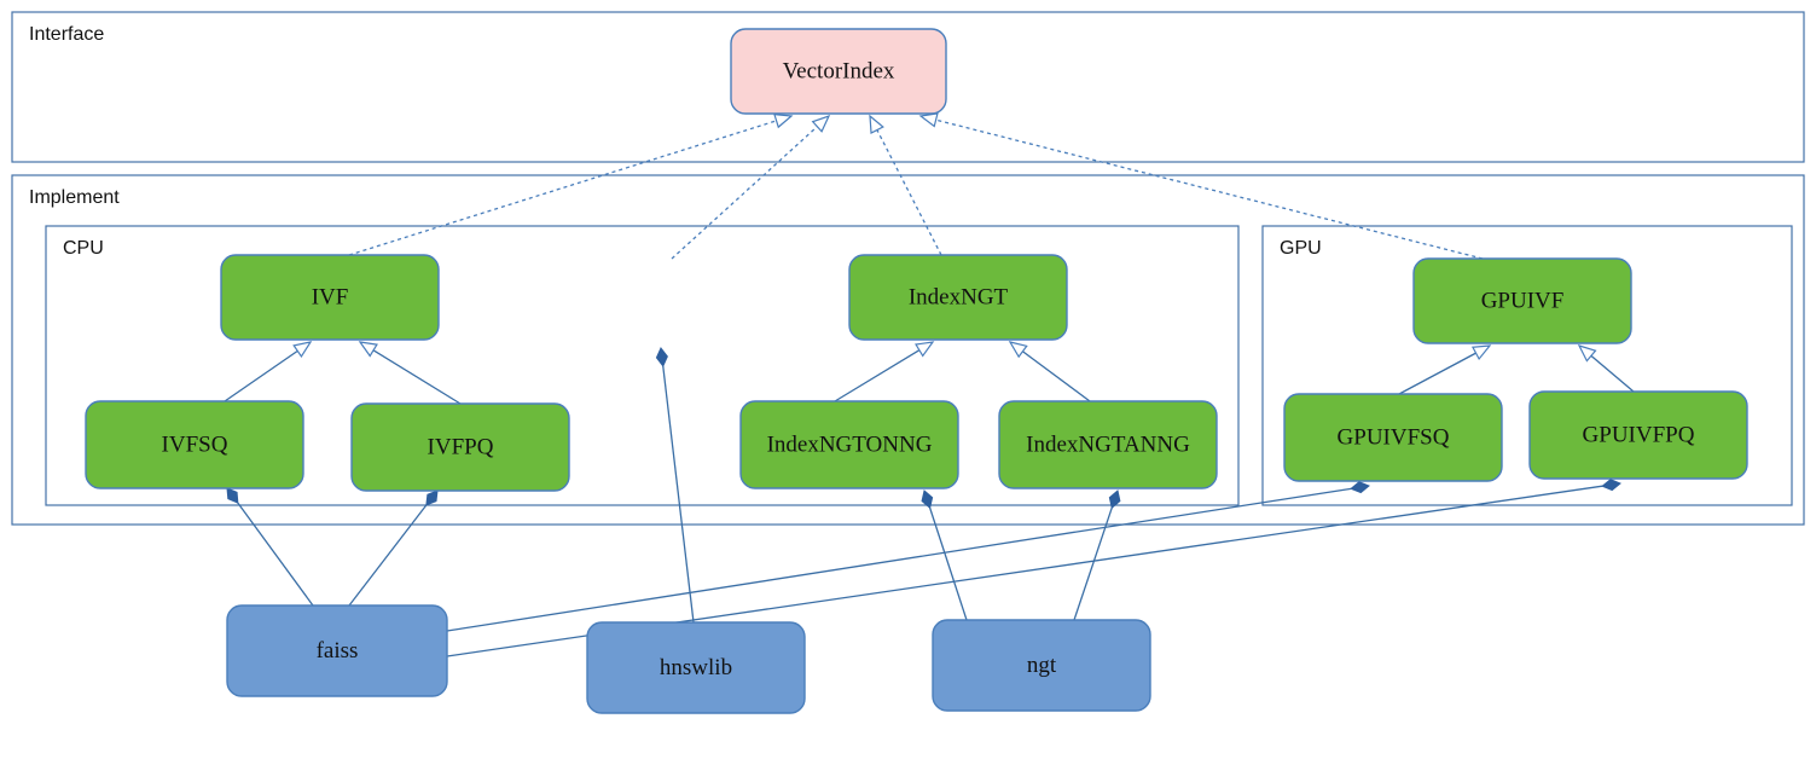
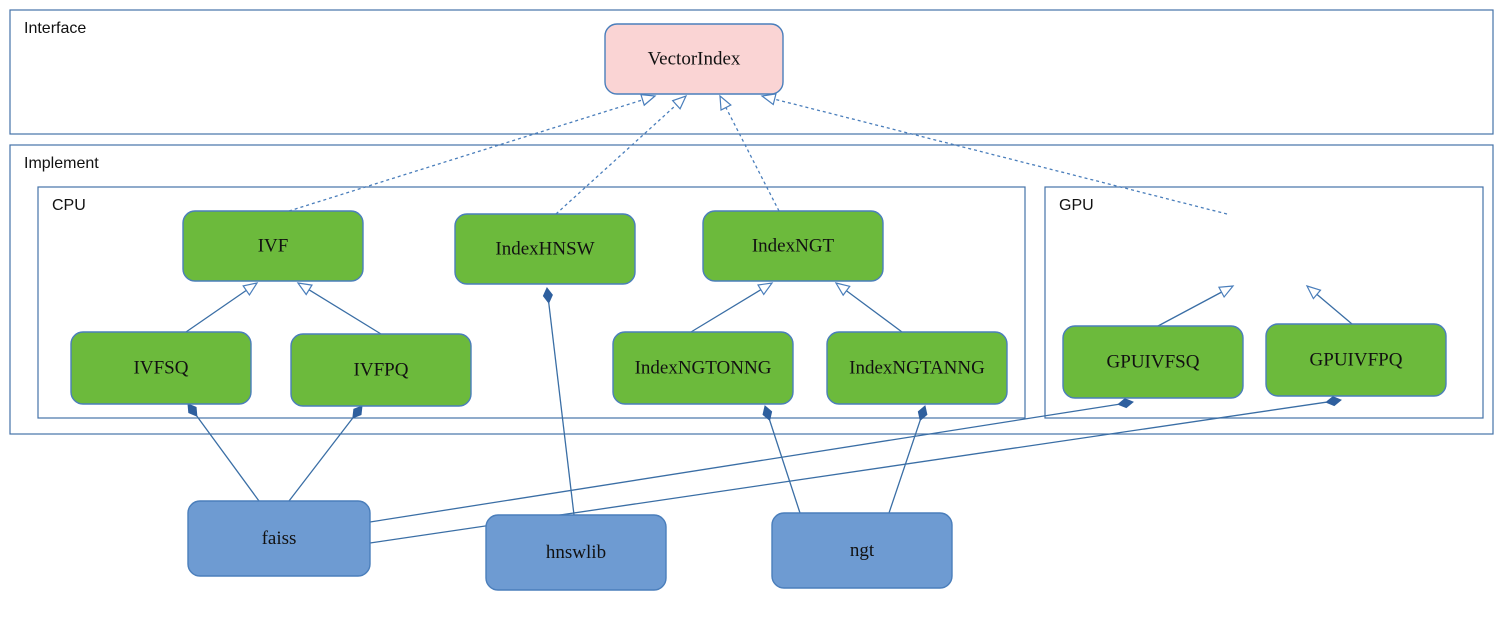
  Interface
  Implement
  CPU
  GPU
  VectorIndex
  IVF
+ IndexHNSW
  IndexNGT
- GPUIVF
  IVFSQ
  IVFPQ
  IndexNGTONNG
  IndexNGTANNG
  GPUIVFSQ
  GPUIVFPQ
  faiss
  hnswlib
  ngt
